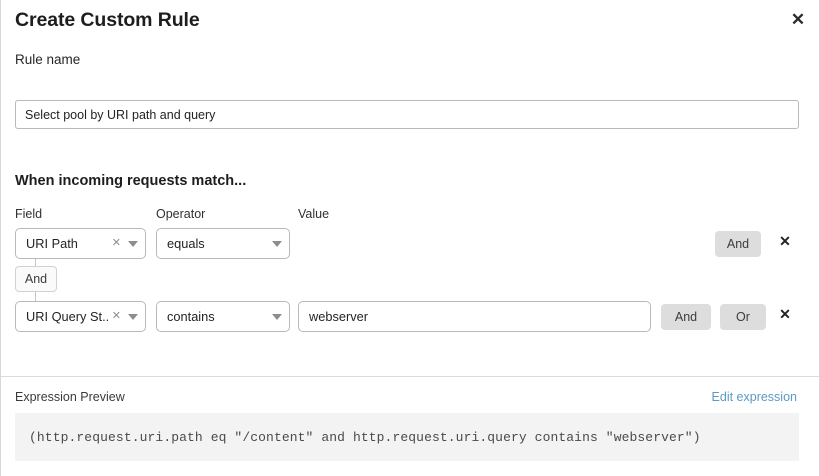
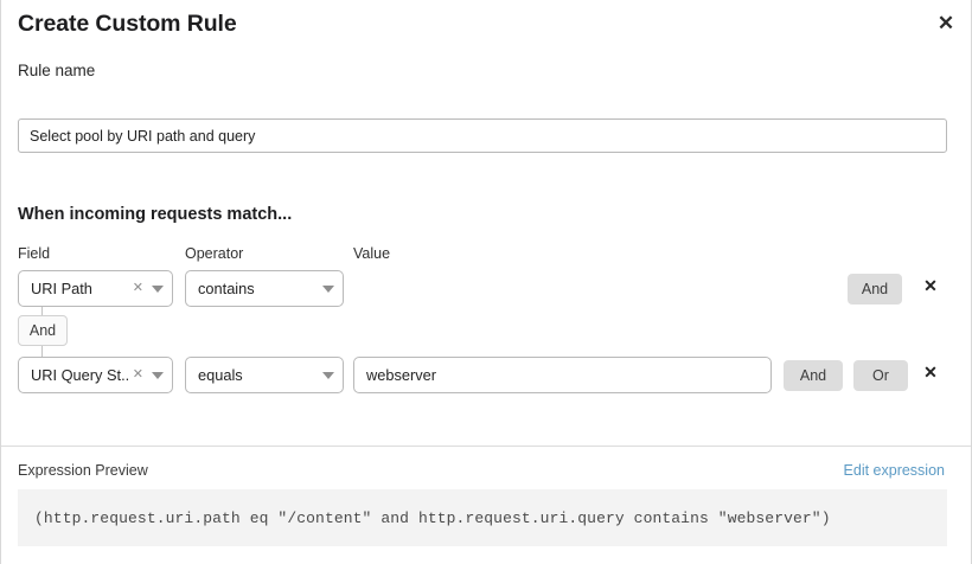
  Create Custom Rule
  ✕
  Rule name
  Select pool by URI path and query
  When incoming requests match...
  Field
  Operator
  Value
  URI Path
  ✕
- equals
+ contains
  And
  ✕
  And
  URI Query St..
  ✕
- contains
+ equals
  webserver
  And
  Or
  ✕
  Expression Preview
  Edit expression
  (http.request.uri.path eq "/content" and http.request.uri.query contains "webserver")
